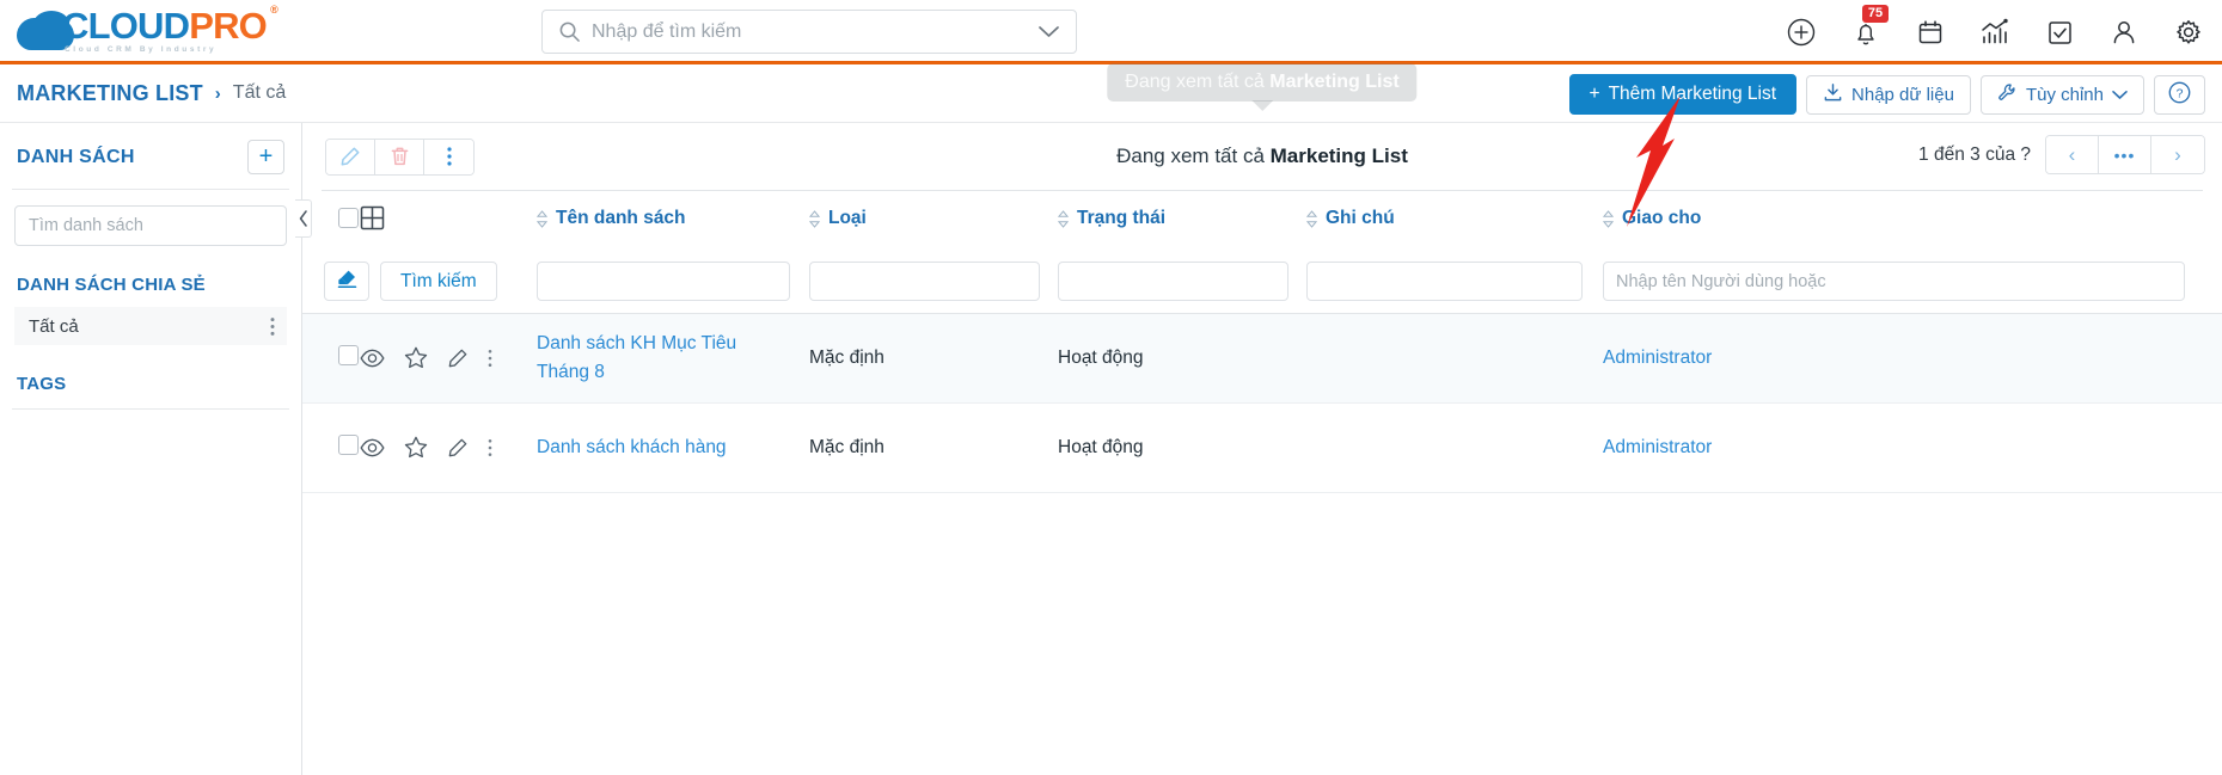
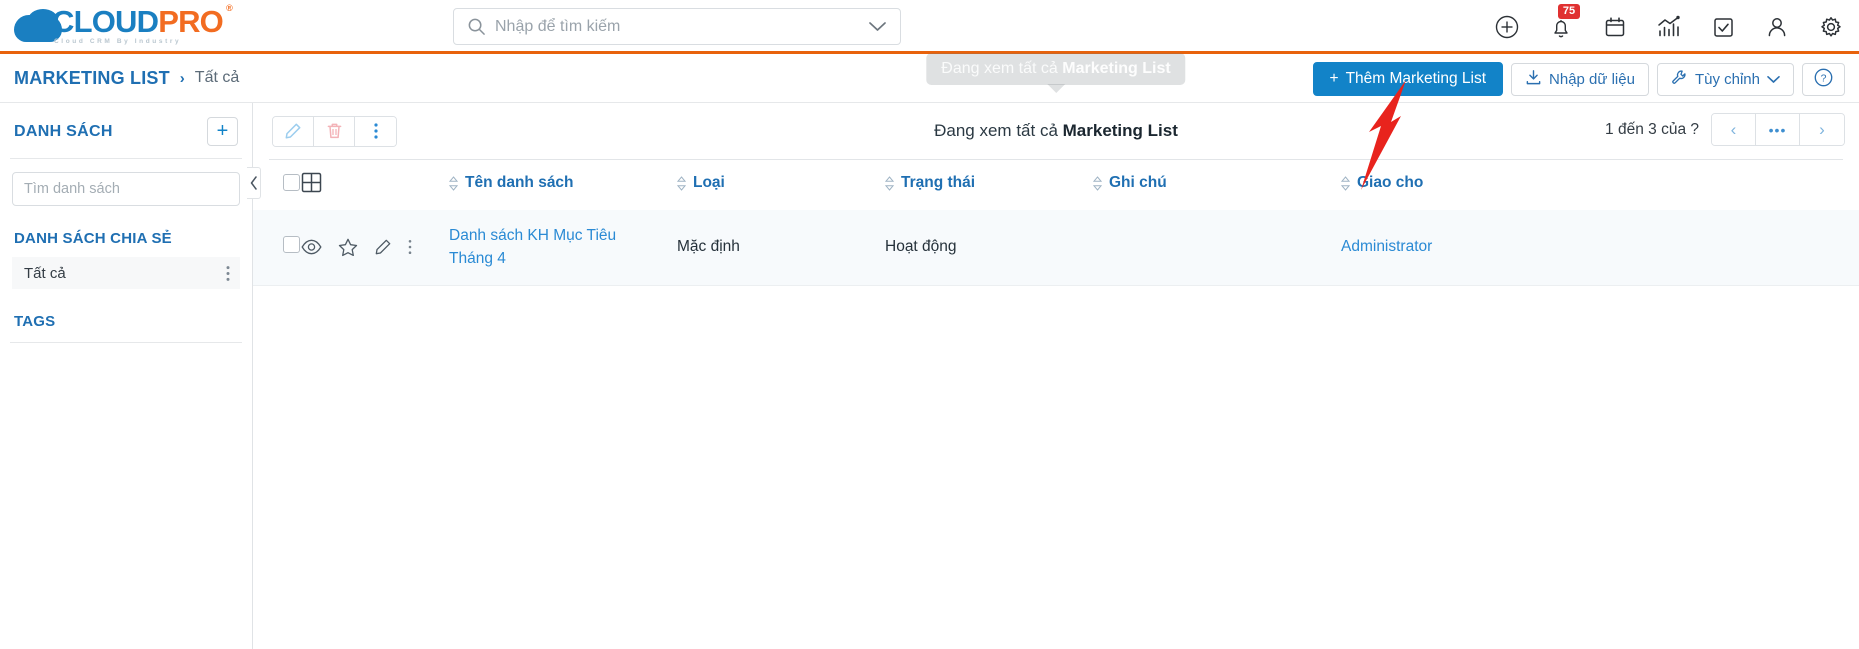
  CLOUDPRO
  ®
  Nhập để tìm kiếm
  75
  MARKETING LIST
  ›
  Tất cả
  +
  Thêm Marketing List
  Nhập dữ liệu
  Tùy chỉnh
  ?
  DANH SÁCH
  +
  Tìm danh sách
  DANH SÁCH CHIA SẺ
  Tất cả
  TAGS
  Đang xem tất cả Marketing List
  Đang xem tất cả Marketing List
  1 đến 3 của ?
  ‹
  •••
  ›
  		Tên danh sách	Loại	Trạng thái	Ghi chú	Giao cho
- Tìm kiếm					Nhập tên Người dùng hoặc
- 		Danh sách KH Mục Tiêu Tháng 8	Mặc định	Hoạt động		Administrator
+ 		Danh sách KH Mục Tiêu Tháng 4	Mặc định	Hoạt động		Administrator
- 		Danh sách khách hàng	Mặc định	Hoạt động		Administrator
